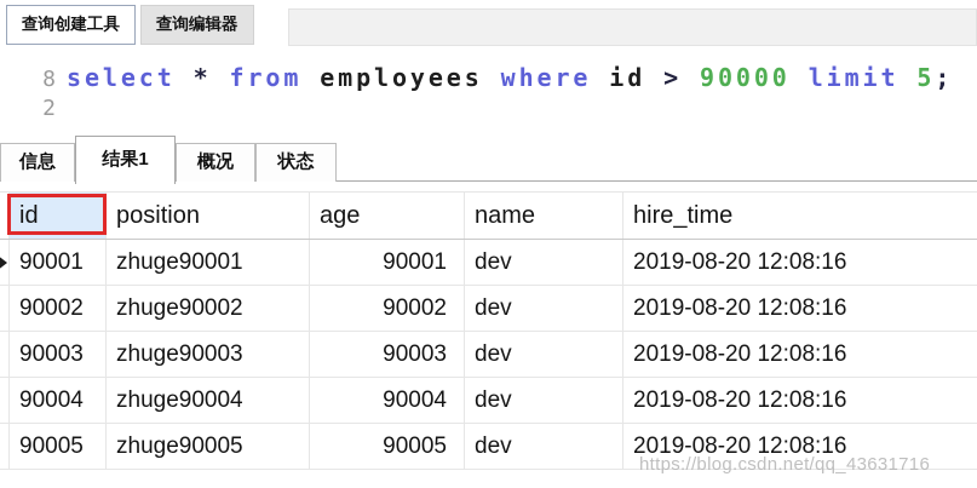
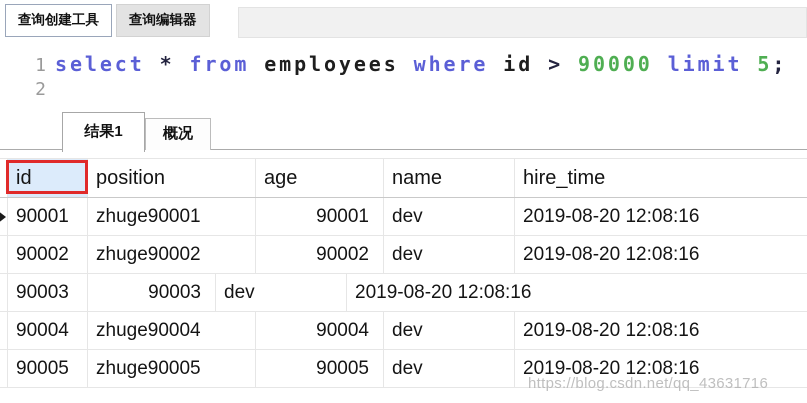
  查询创建工具
  查询编辑器
- 8
+ 1
  select * from employees where id > 90000 limit 5;
  2
- 信息
  结果1
  概况
- 状态
  id
  position
  age
  name
  hire_time
  90001
  zhuge90001
  90001
  dev
  2019-08-20 12:08:16
  90002
  zhuge90002
  90002
  dev
  2019-08-20 12:08:16
  90003
- zhuge90003
  90003
  dev
  2019-08-20 12:08:16
  90004
  zhuge90004
  90004
  dev
  2019-08-20 12:08:16
  90005
  zhuge90005
  90005
  dev
  2019-08-20 12:08:16
  https://blog.csdn.net/qq_43631716
